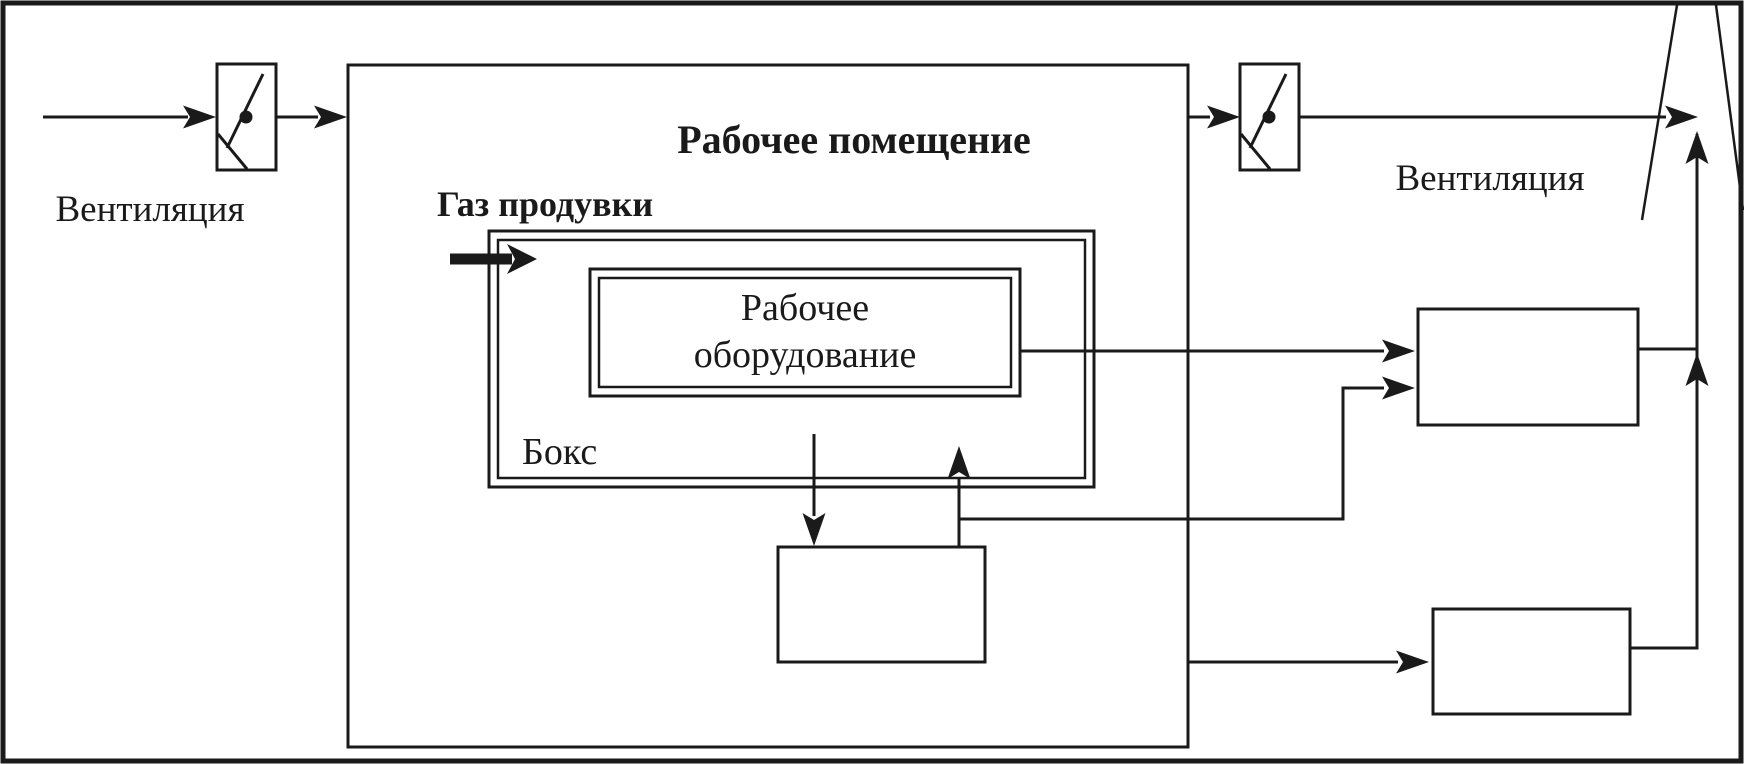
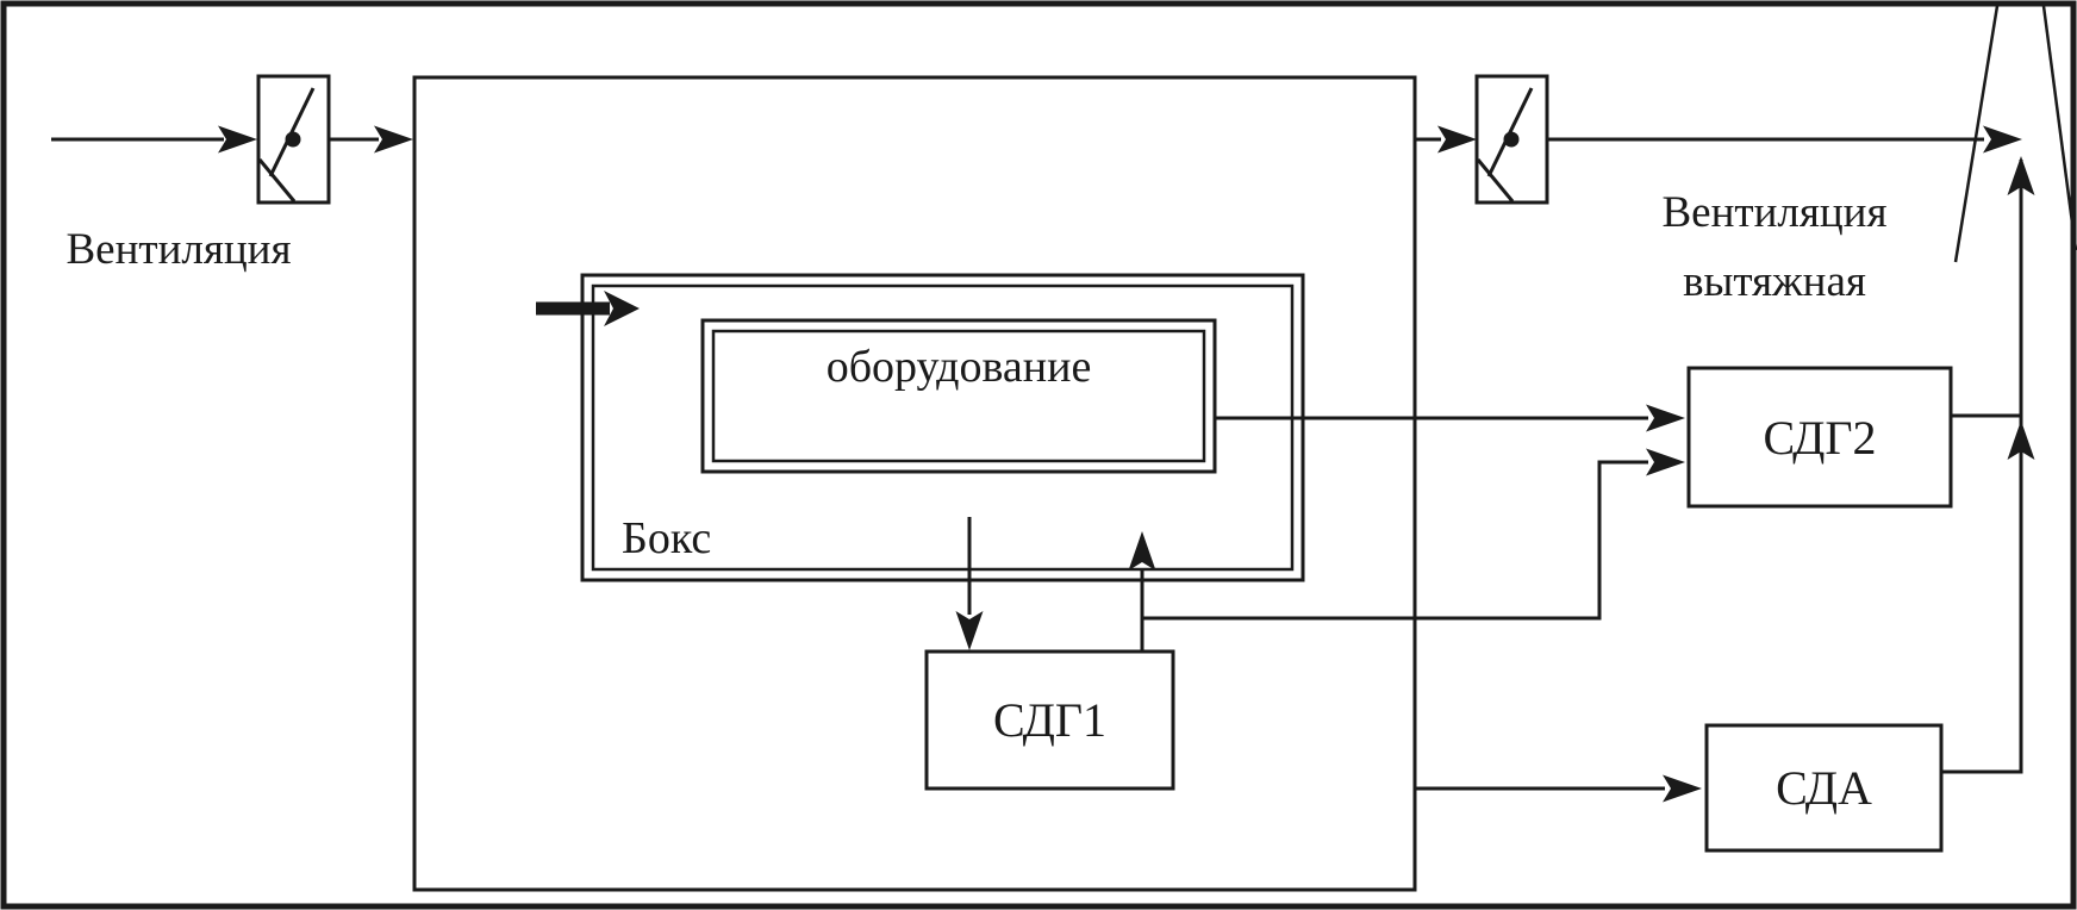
  Вентиляция
- Рабочее помещение
- Газ продувки
- Рабочее
  оборудование
  Бокс
+ СДГ1
+ СДГ2
+ СДА
  Вентиляция
+ вытяжная
